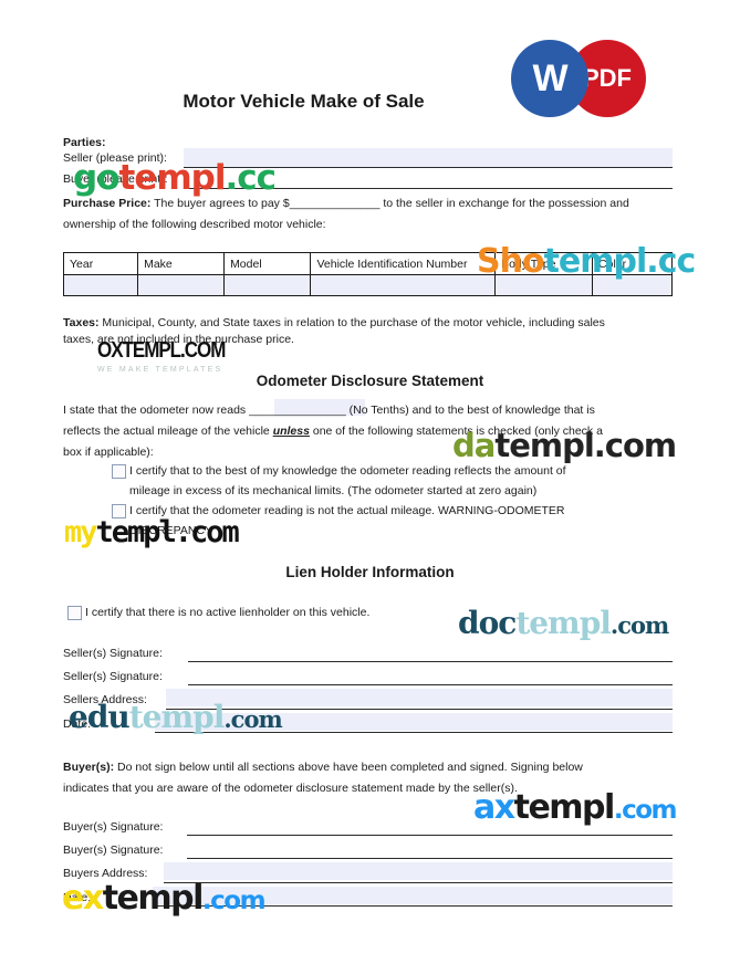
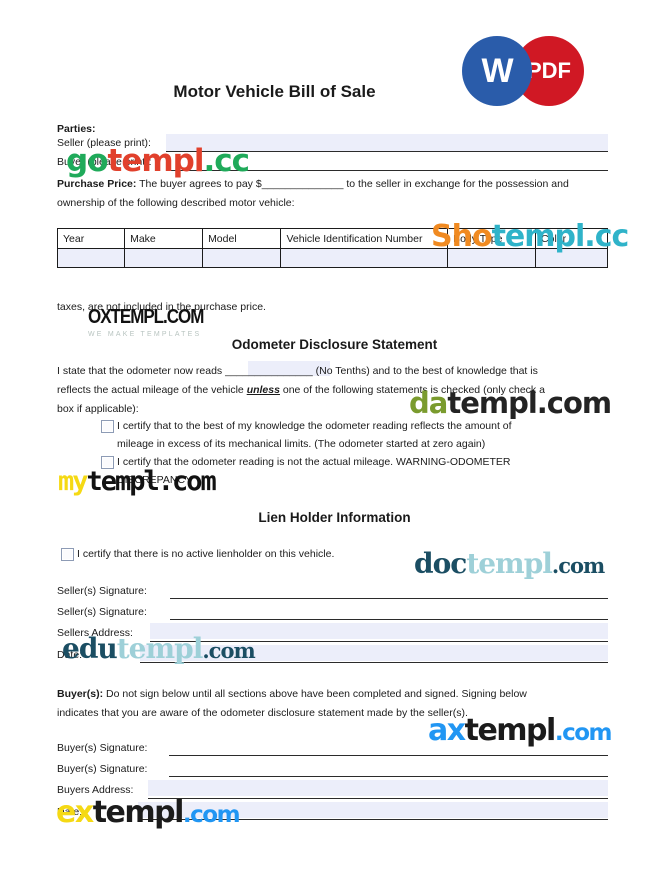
  PDF
  W
- Motor Vehicle Make of Sale
+ Motor Vehicle Bill of Sale
  Parties:
  Seller (please print):
  Buyer (please print):
  Purchase Price: The buyer agrees to pay $______________ to the seller in exchange for the possession and
  ownership of the following described motor vehicle:
  Year	Make	Model	Vehicle Identification Number	Body Type	Color
- Taxes: Municipal, County, and State taxes in relation to the purchase of the motor vehicle, including sales
  taxes, are not included in the purchase price.
  Odometer Disclosure Statement
  I state that the odometer now reads _______________ (No Tenths) and to the best of knowledge that is
  reflects the actual mileage of the vehicle unless one of the following statements is checked (only check a
  box if applicable):
  I certify that to the best of my knowledge the odometer reading reflects the amount of
  mileage in excess of its mechanical limits. (The odometer started at zero again)
  I certify that the odometer reading is not the actual mileage. WARNING-ODOMETER
  DISCREPANCY
  Lien Holder Information
  I certify that there is no active lienholder on this vehicle.
  Seller(s) Signature:
  Seller(s) Signature:
  Sellers Address:
  Date:
  Buyer(s): Do not sign below until all sections above have been completed and signed. Signing below
  indicates that you are aware of the odometer disclosure statement made by the seller(s).
  Buyer(s) Signature:
  Buyer(s) Signature:
  Buyers Address:
  Date:
  gotempl.cc
  Shotempl.cc
  OXTEMPL.COM
  datempl.com
  mytempl.com
  doctempl.com
  edutempl.com
  axtempl.com
  extempl.com
